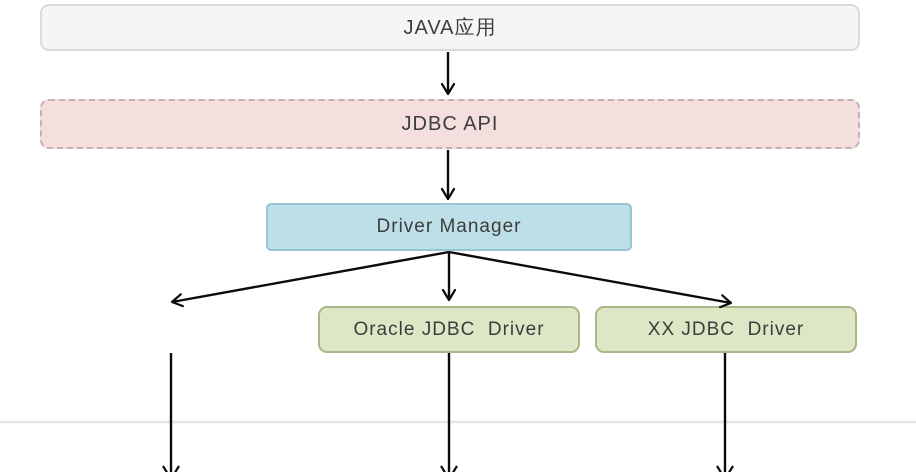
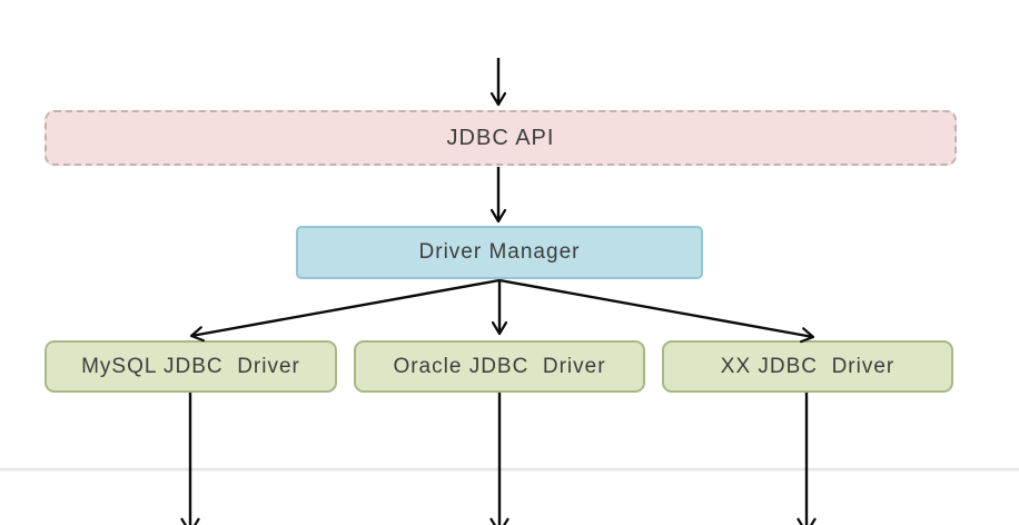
- JAVA应用
  JDBC API
  Driver Manager
+ MySQL JDBC Driver
  Oracle JDBC Driver
  XX JDBC Driver
